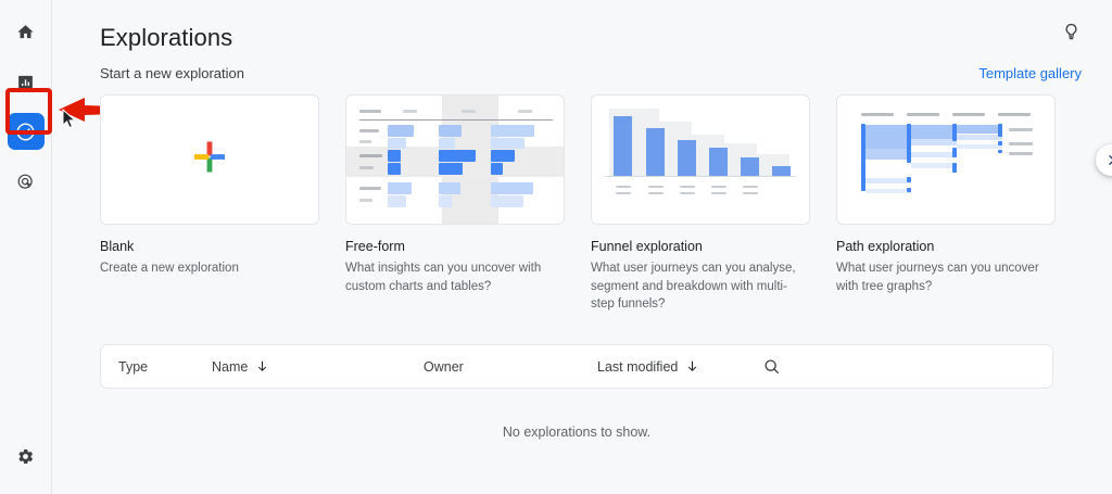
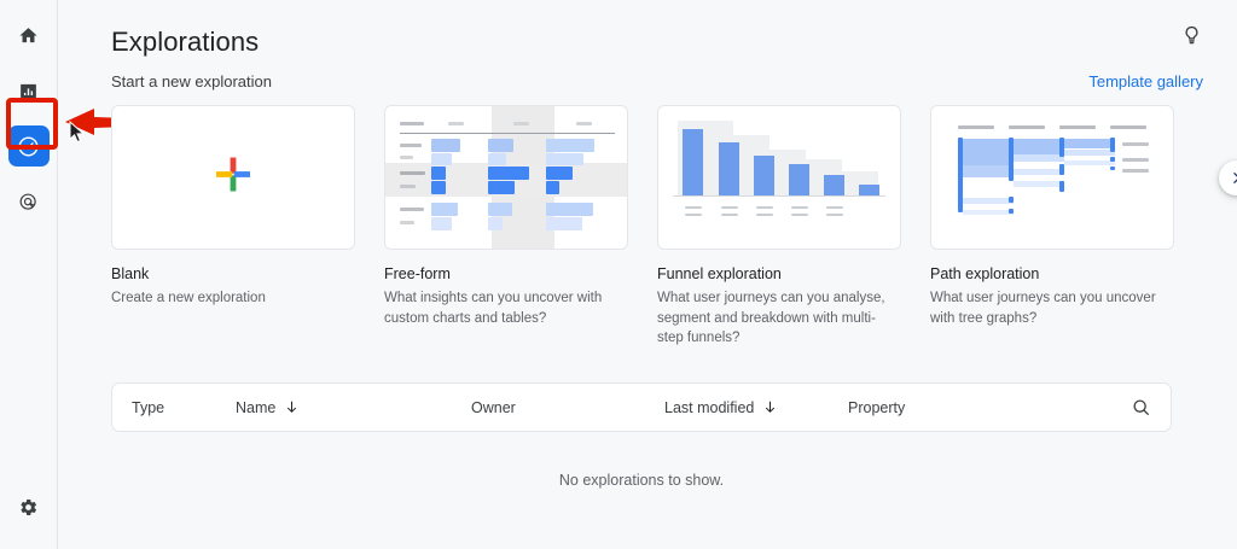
  Explorations
  Start a new exploration
  Template gallery
  Blank
  Create a new exploration
  Free-form
  What insights can you uncover with custom charts and tables?
  Funnel exploration
  What user journeys can you analyse, segment and breakdown with multi-step funnels?
  Path exploration
  What user journeys can you uncover with tree graphs?
  Type
  Name
  Owner
  Last modified
+ Property
  No explorations to show.
